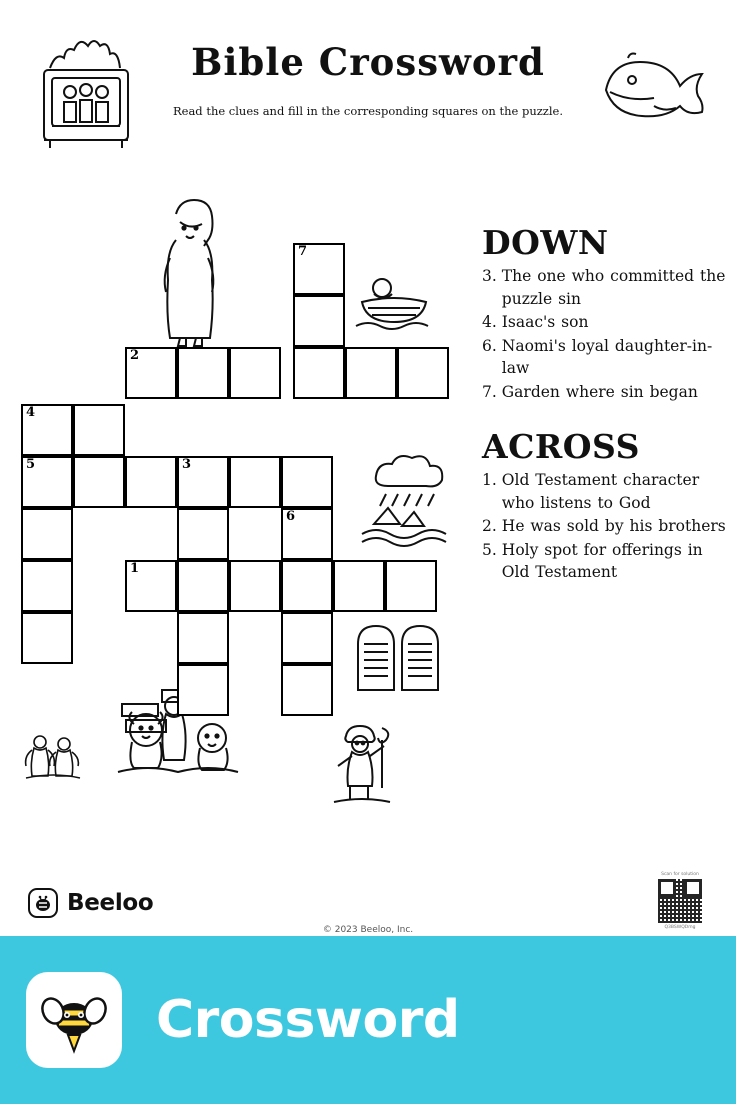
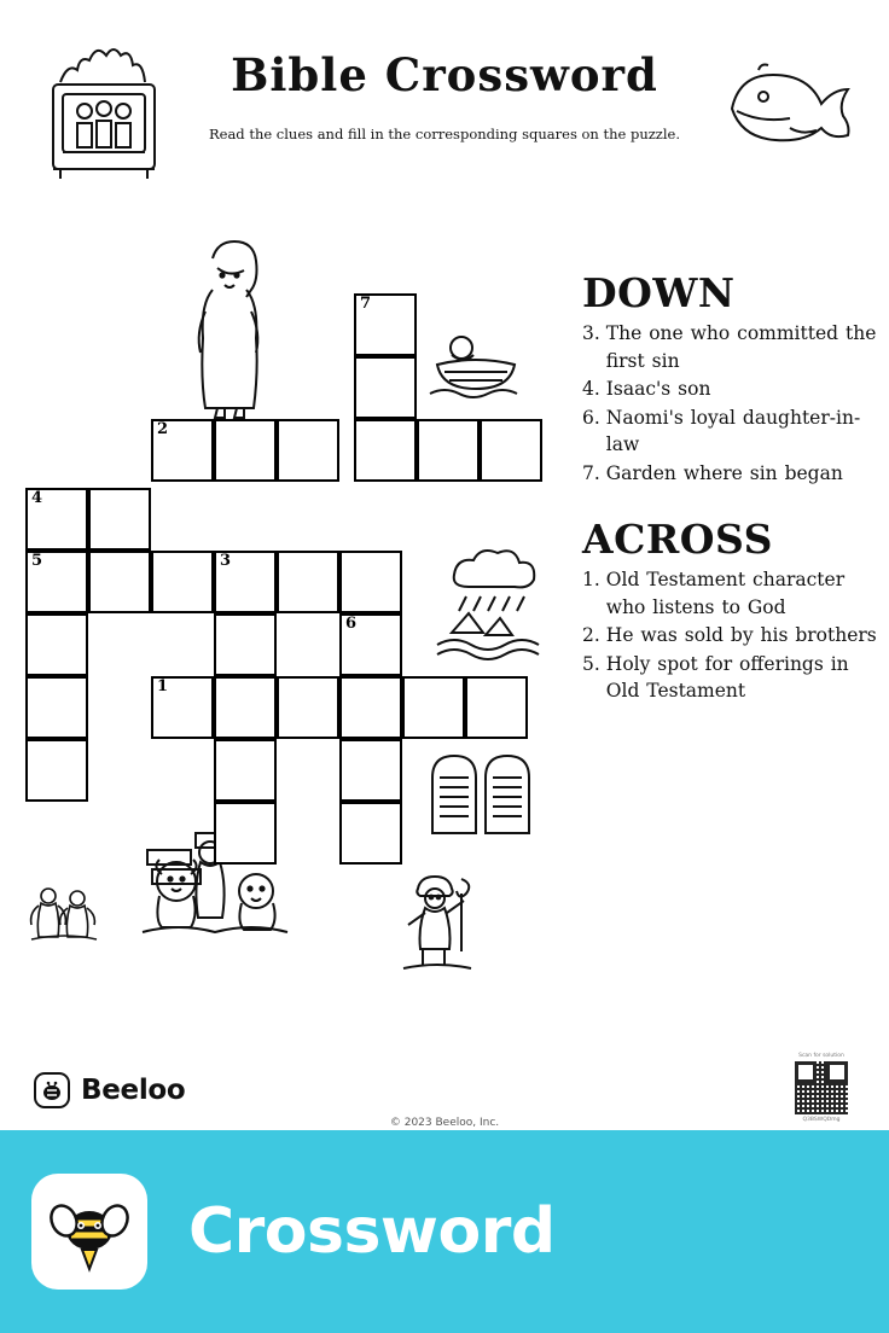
  Bible Crossword
  Read the clues and fill in the corresponding squares on the puzzle.
  7
  2
  4
  5
  3
  6
  1
  DOWN
  3.
- The one who committed the puzzle sin
+ The one who committed the first sin
  4.
  Isaac's son
  6.
  Naomi's loyal daughter-in-law
  7.
  Garden where sin began
  ACROSS
  1.
  Old Testament character who listens to God
  2.
  He was sold by his brothers
  5.
  Holy spot for offerings in Old Testament
  Beeloo
  © 2023 Beeloo, Inc.
  Crossword
